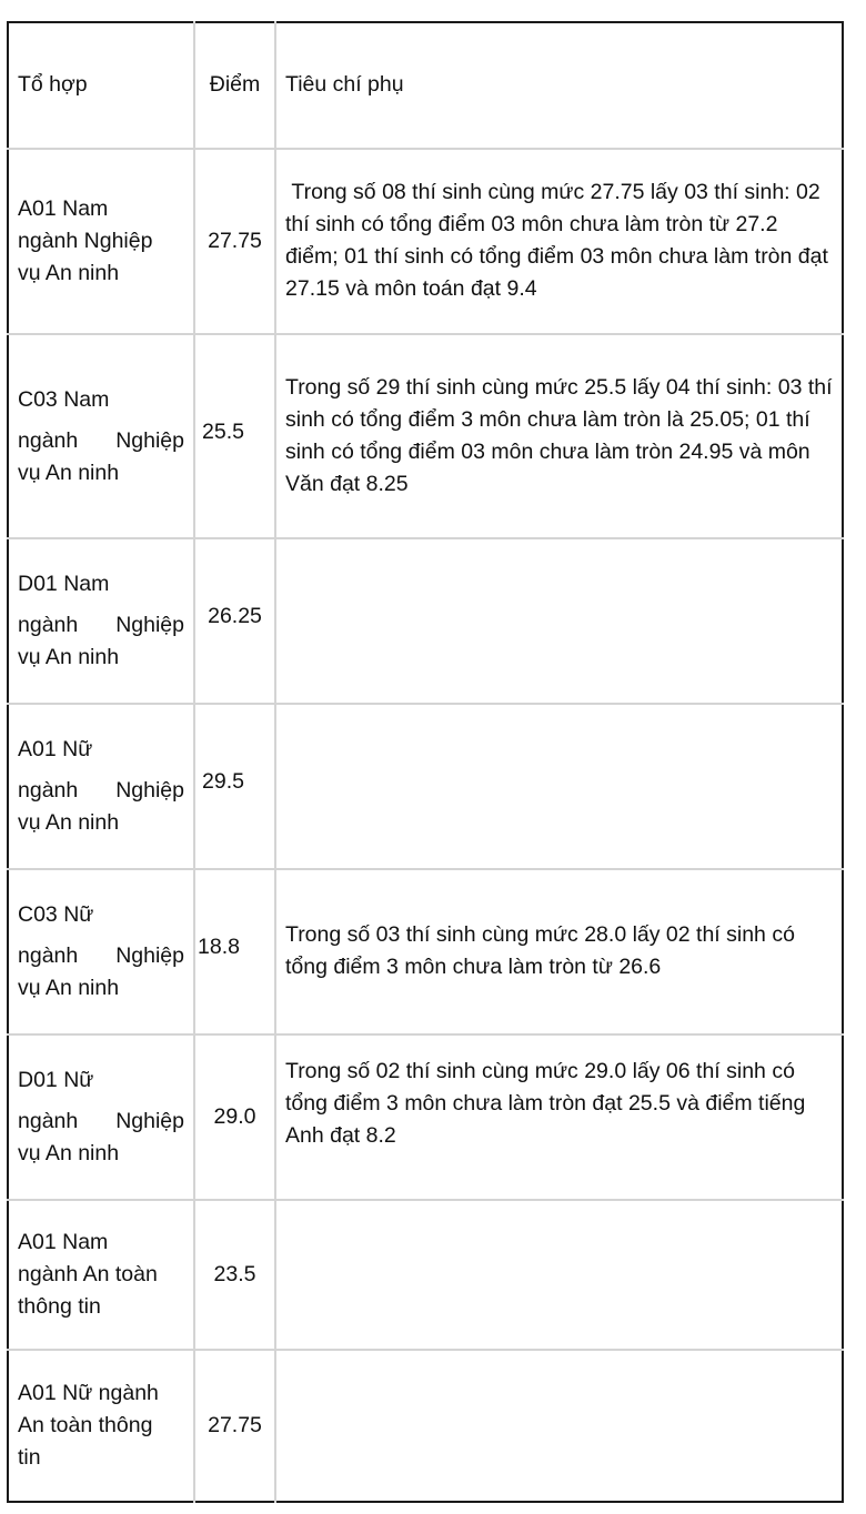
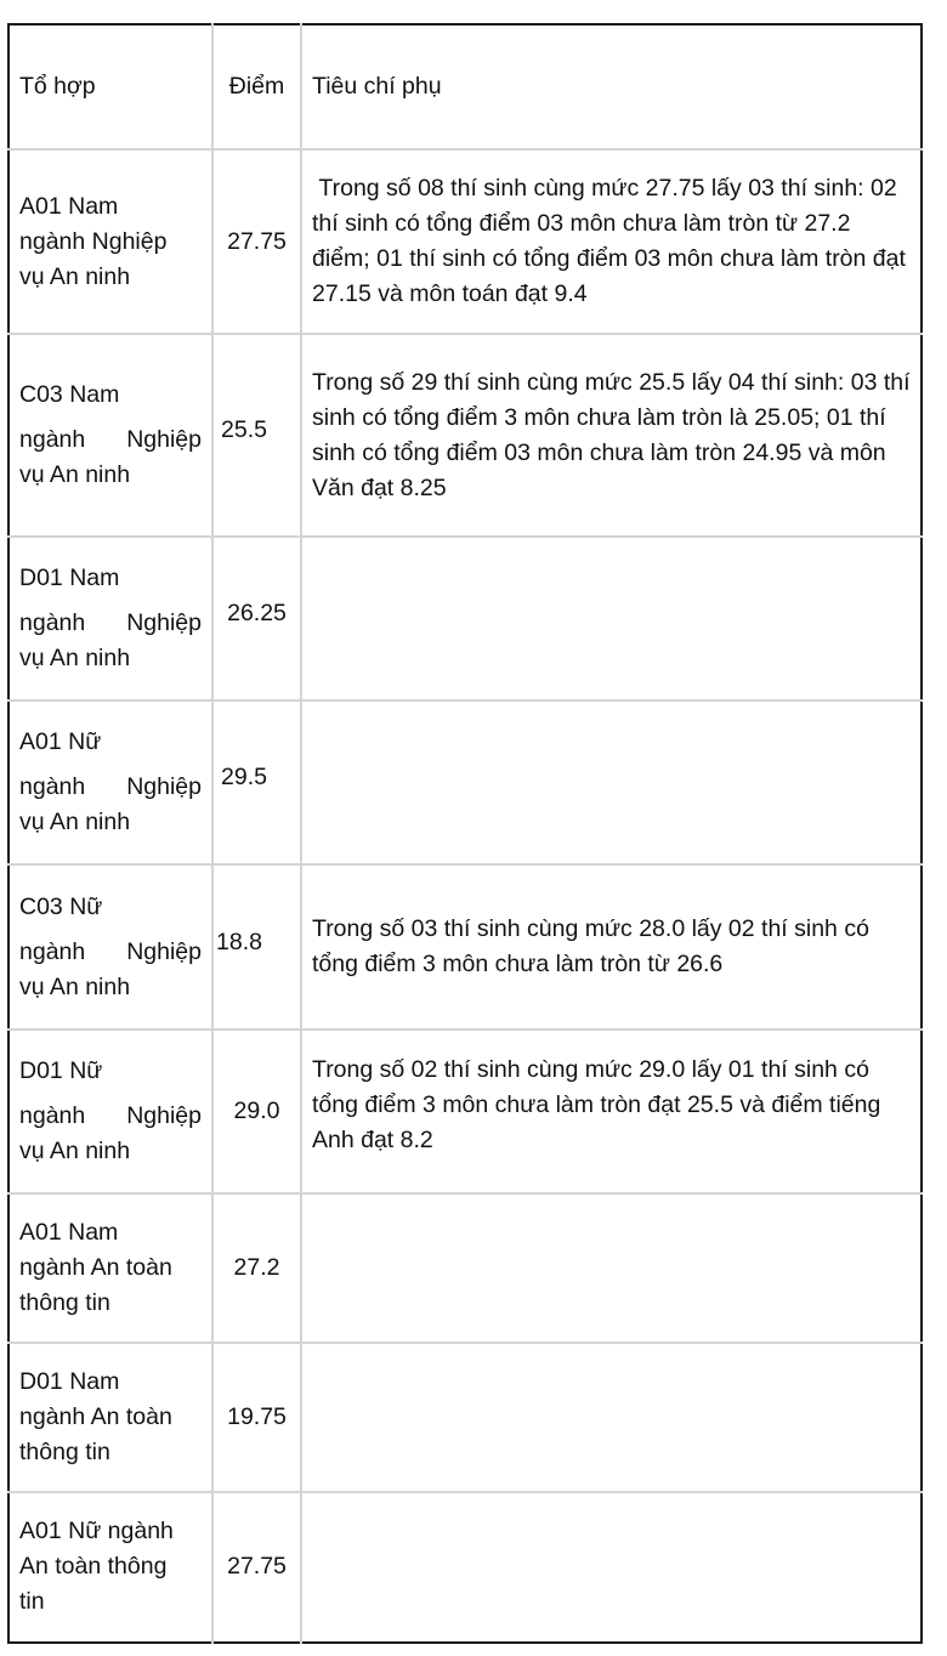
  Tổ hợp	Điểm	Tiêu chí phụ
  A01 Nam ngành Nghiệp vụ An ninh	27.75	Trong số 08 thí sinh cùng mức 27.75 lấy 03 thí sinh: 02 thí sinh có tổng điểm 03 môn chưa làm tròn từ 27.2 điểm; 01 thí sinh có tổng điểm 03 môn chưa làm tròn đạt 27.15 và môn toán đạt 9.4
  C03 Nam ngành Nghiệp vụ An ninh	25.5	Trong số 29 thí sinh cùng mức 25.5 lấy 04 thí sinh: 03 thí sinh có tổng điểm 3 môn chưa làm tròn là 25.05; 01 thí sinh có tổng điểm 03 môn chưa làm tròn 24.95 và môn Văn đạt 8.25
  D01 Nam ngành Nghiệp vụ An ninh	26.25
  A01 Nữ ngành Nghiệp vụ An ninh	29.5
  C03 Nữ ngành Nghiệp vụ An ninh	18.8	Trong số 03 thí sinh cùng mức 28.0 lấy 02 thí sinh có tổng điểm 3 môn chưa làm tròn từ 26.6
- D01 Nữ ngành Nghiệp vụ An ninh	29.0	Trong số 02 thí sinh cùng mức 29.0 lấy 06 thí sinh có tổng điểm 3 môn chưa làm tròn đạt 25.5 và điểm tiếng Anh đạt 8.2
+ D01 Nữ ngành Nghiệp vụ An ninh	29.0	Trong số 02 thí sinh cùng mức 29.0 lấy 01 thí sinh có tổng điểm 3 môn chưa làm tròn đạt 25.5 và điểm tiếng Anh đạt 8.2
- A01 Nam ngành An toàn thông tin	23.5
+ A01 Nam ngành An toàn thông tin	27.2
+ D01 Nam ngành An toàn thông tin	19.75
  A01 Nữ ngành An toàn thông tin	27.75
